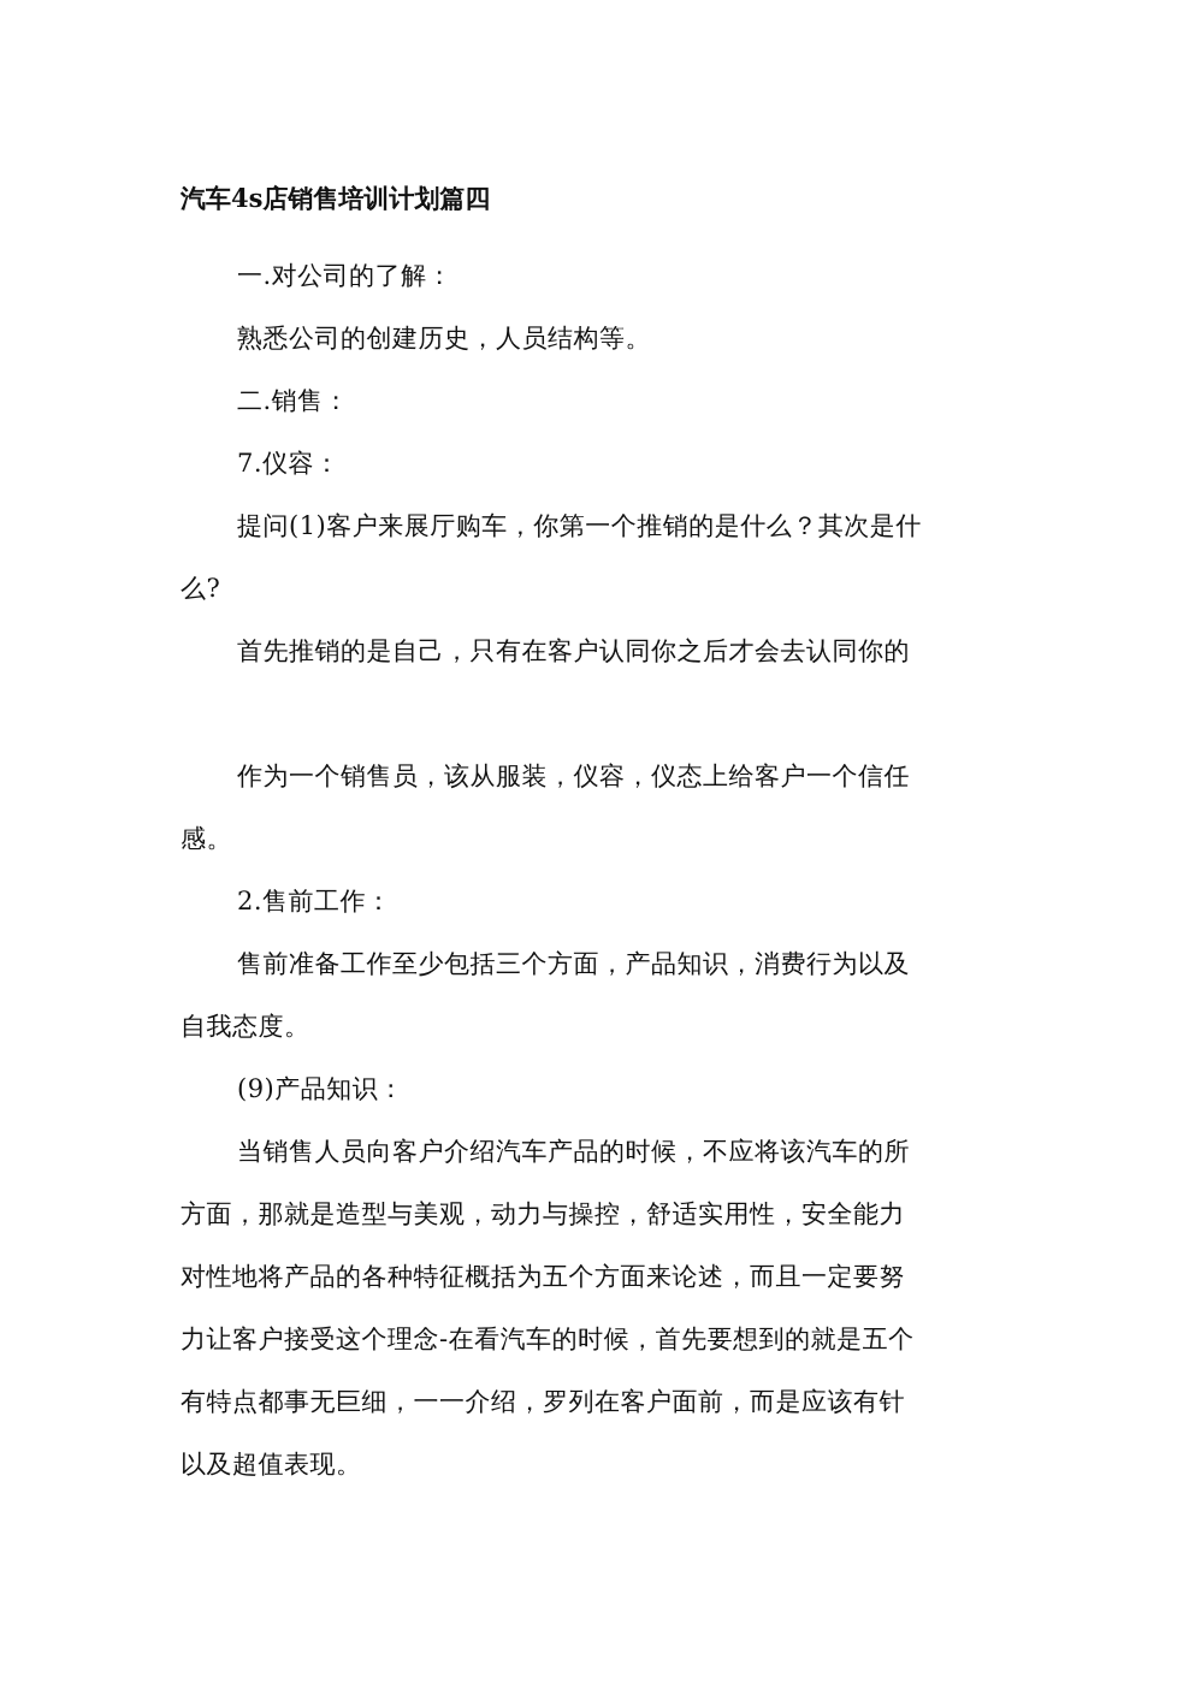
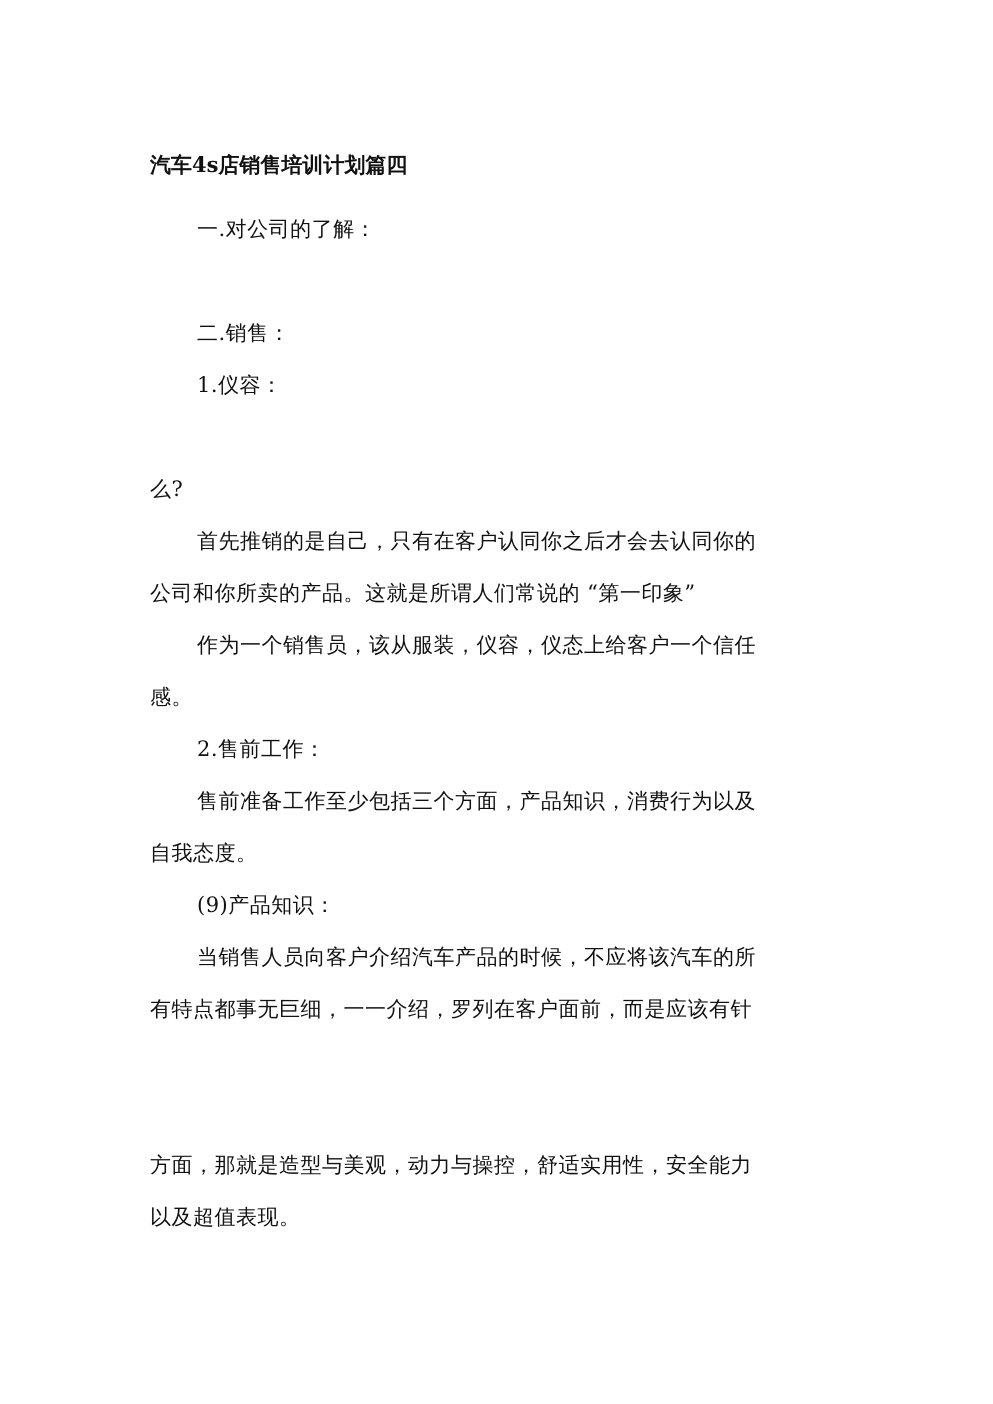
  汽车4s店销售培训计划篇四
  一.对公司的了解：
- 熟悉公司的创建历史，人员结构等。
  二.销售：
- 7.仪容：
+ 1.仪容：
- 提问(1)客户来展厅购车，你第一个推销的是什么？其次是什
  么?
  首先推销的是自己，只有在客户认同你之后才会去认同你的
+ 公司和你所卖的产品。这就是所谓人们常说的 “第一印象”
  作为一个销售员，该从服装，仪容，仪态上给客户一个信任
  感。
  2.售前工作：
  售前准备工作至少包括三个方面，产品知识，消费行为以及
  自我态度。
  (9)产品知识：
  当销售人员向客户介绍汽车产品的时候，不应将该汽车的所
- 方面，那就是造型与美观，动力与操控，舒适实用性，安全能力
+ 有特点都事无巨细，一一介绍，罗列在客户面前，而是应该有针
- 对性地将产品的各种特征概括为五个方面来论述，而且一定要努
- 力让客户接受这个理念-在看汽车的时候，首先要想到的就是五个
- 有特点都事无巨细，一一介绍，罗列在客户面前，而是应该有针
+ 方面，那就是造型与美观，动力与操控，舒适实用性，安全能力
  以及超值表现。
